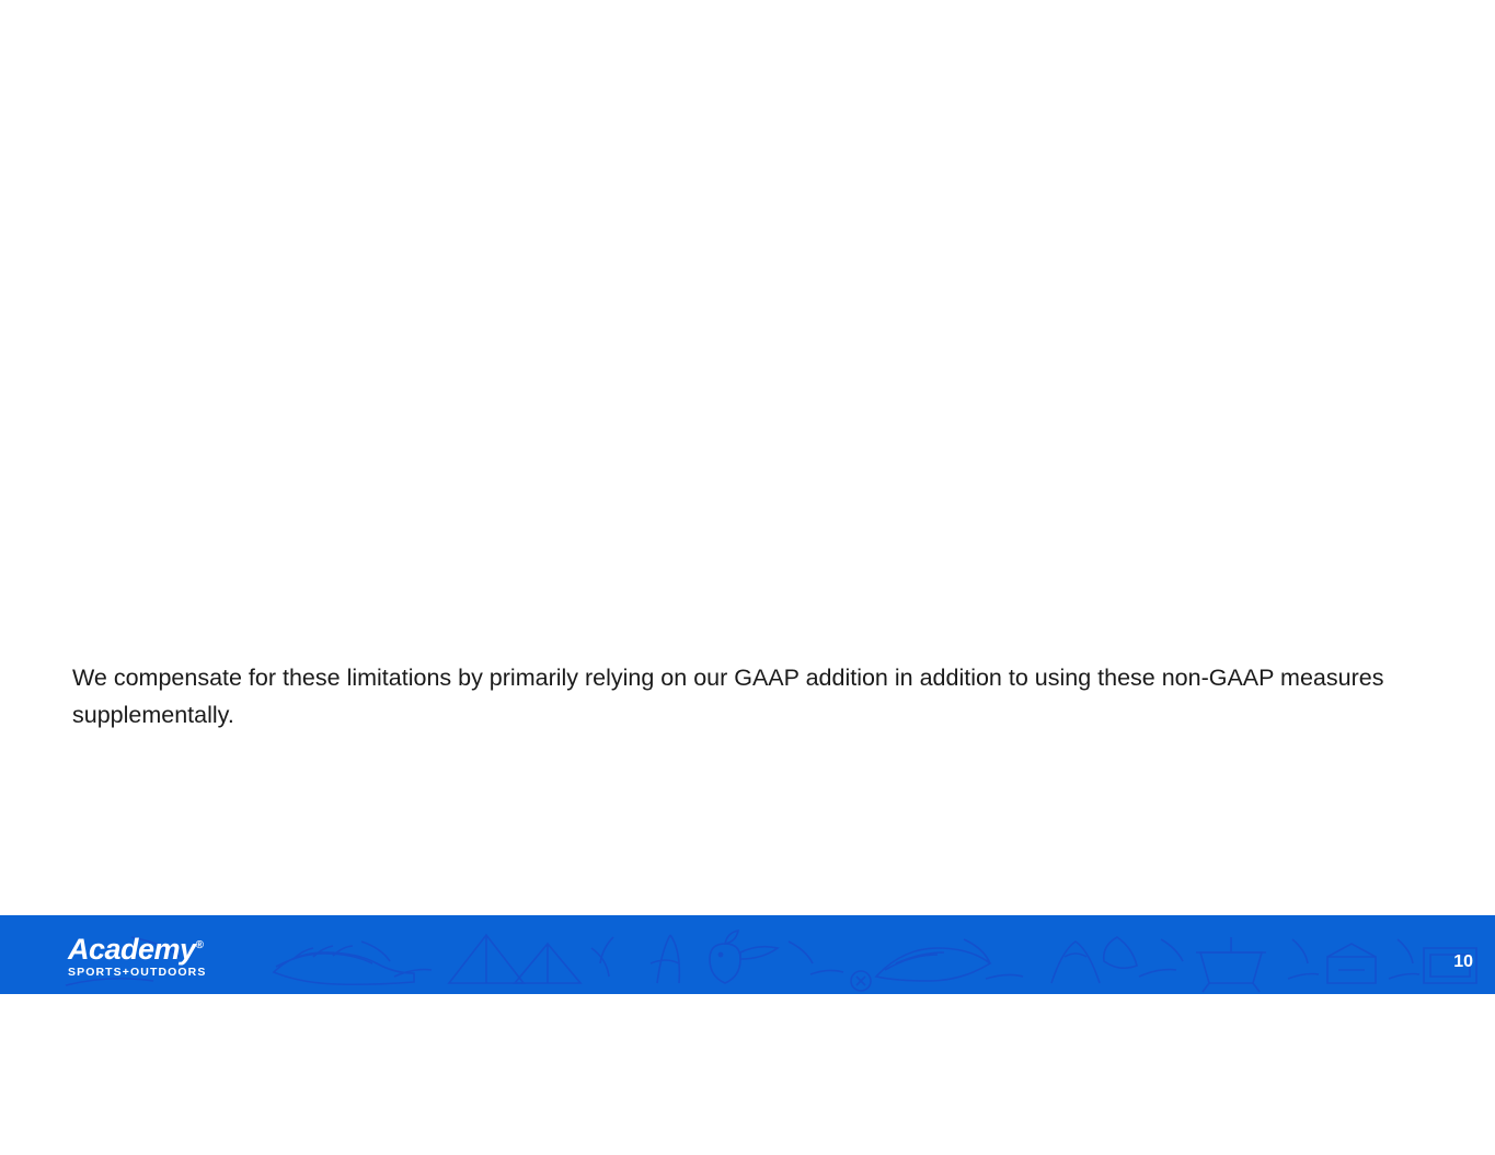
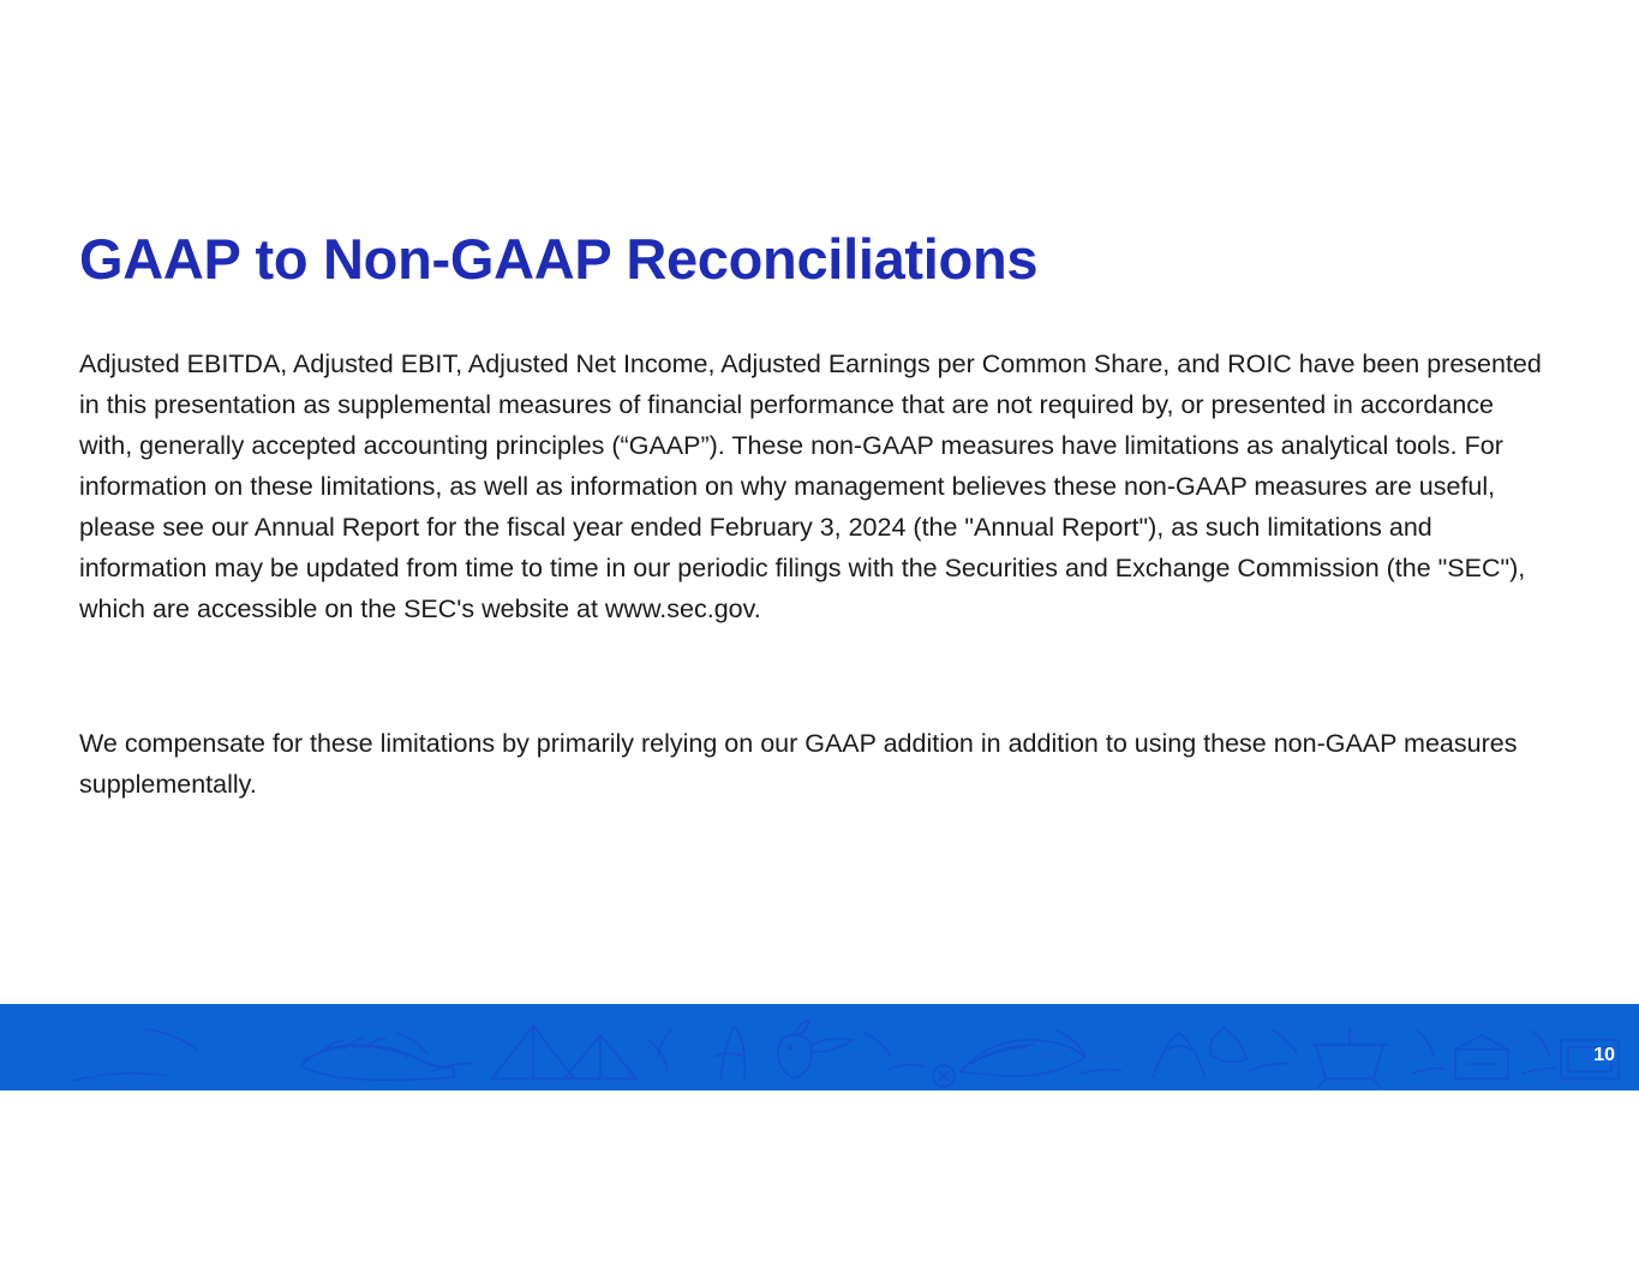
+ GAAP to Non-GAAP Reconciliations
+ Adjusted EBITDA, Adjusted EBIT, Adjusted Net Income, Adjusted Earnings per Common Share, and ROIC have been presented in this presentation as supplemental measures of financial performance that are not required by, or presented in accordance with, generally accepted accounting principles (“GAAP”). These non-GAAP measures have limitations as analytical tools. For information on these limitations, as well as information on why management believes these non-GAAP measures are useful, please see our Annual Report for the fiscal year ended February 3, 2024 (the "Annual Report"), as such limitations and information may be updated from time to time in our periodic filings with the Securities and Exchange Commission (the "SEC"), which are accessible on the SEC's website at www.sec.gov.
  We compensate for these limitations by primarily relying on our GAAP addition in addition to using these non-GAAP measures supplementally.
- Academy®
- SPORTS+OUTDOORS
  10
